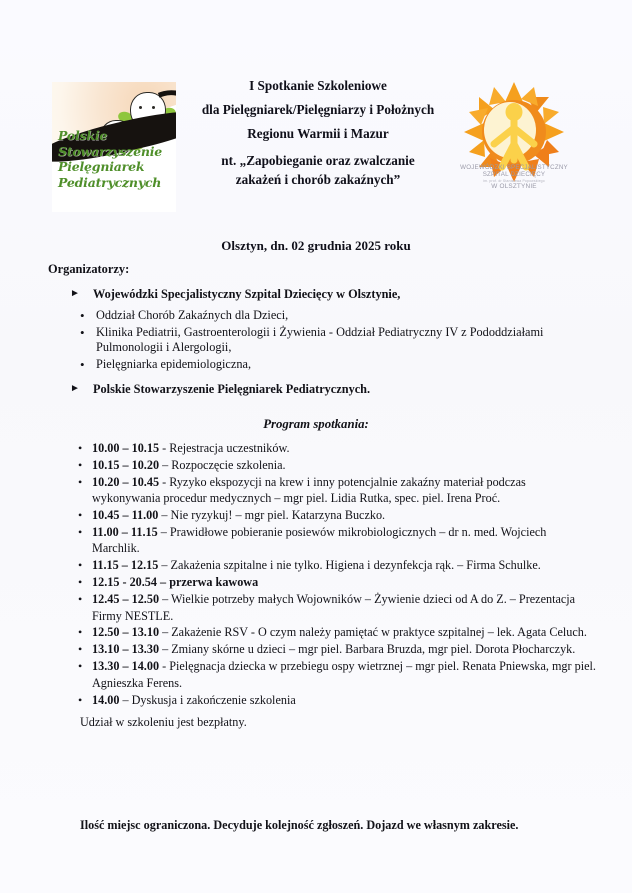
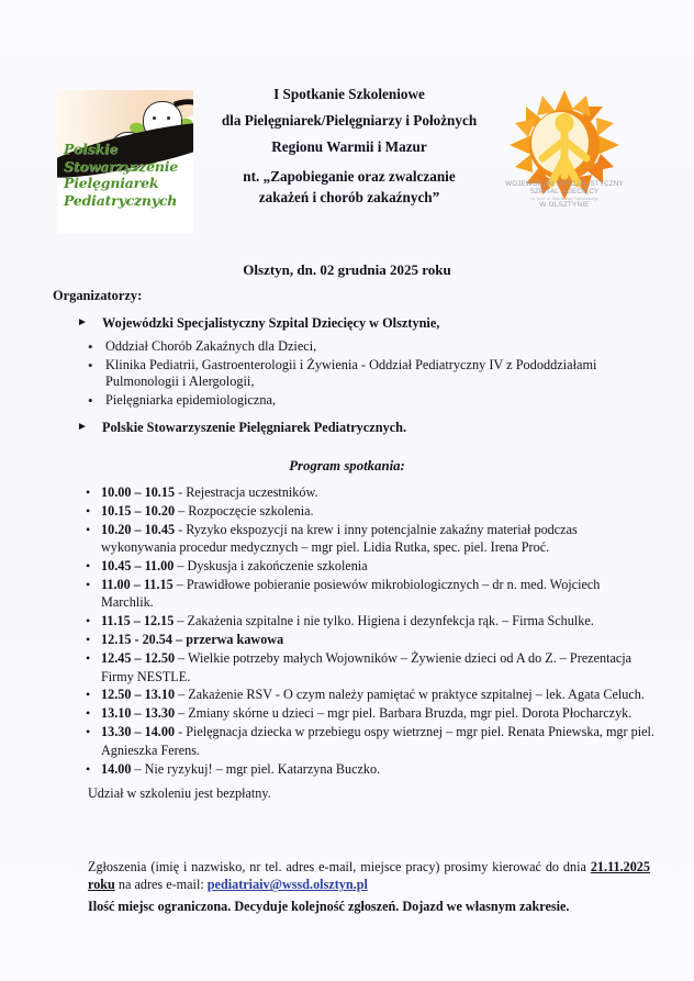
  Polskie
  Stowarzyszenie
  Pielęgniarek
  Pediatrycznych
  I Spotkanie Szkoleniowe
  dla Pielęgniarek/Pielęgniarzy i Położnych
  Regionu Warmii i Mazur
  nt. „Zapobieganie oraz zwalczanie
  zakażeń i chorób zakaźnych”
  Olsztyn, dn. 02 grudnia 2025 roku
  Organizatorzy:
  ►
  Wojewódzki Specjalistyczny Szpital Dziecięcy w Olsztynie,
  •
  Oddział Chorób Zakaźnych dla Dzieci,
  •
  Klinika Pediatrii, Gastroenterologii i Żywienia - Oddział Pediatryczny IV z Pododdziałami Pulmonologii i Alergologii,
  •
  Pielęgniarka epidemiologiczna,
  ►
  Polskie Stowarzyszenie Pielęgniarek Pediatrycznych.
  Program spotkania:
  •
  10.00 – 10.15 - Rejestracja uczestników.
  •
  10.15 – 10.20 – Rozpoczęcie szkolenia.
  •
  10.20 – 10.45 - Ryzyko ekspozycji na krew i inny potencjalnie zakaźny materiał podczas wykonywania procedur medycznych – mgr piel. Lidia Rutka, spec. piel. Irena Proć.
  •
- 10.45 – 11.00 – Nie ryzykuj! – mgr piel. Katarzyna Buczko.
+ 10.45 – 11.00 – Dyskusja i zakończenie szkolenia
  •
  11.00 – 11.15 – Prawidłowe pobieranie posiewów mikrobiologicznych – dr n. med. Wojciech Marchlik.
  •
  11.15 – 12.15 – Zakażenia szpitalne i nie tylko. Higiena i dezynfekcja rąk. – Firma Schulke.
  •
  12.15 - 20.54 – przerwa kawowa
  •
  12.45 – 12.50 – Wielkie potrzeby małych Wojowników – Żywienie dzieci od A do Z. – Prezentacja Firmy NESTLE.
  •
  12.50 – 13.10 – Zakażenie RSV - O czym należy pamiętać w praktyce szpitalnej – lek. Agata Celuch.
  •
  13.10 – 13.30 – Zmiany skórne u dzieci – mgr piel. Barbara Bruzda, mgr piel. Dorota Płocharczyk.
  •
  13.30 – 14.00 - Pielęgnacja dziecka w przebiegu ospy wietrznej – mgr piel. Renata Pniewska, mgr piel. Agnieszka Ferens.
  •
- 14.00 – Dyskusja i zakończenie szkolenia
+ 14.00 – Nie ryzykuj! – mgr piel. Katarzyna Buczko.
  Udział w szkoleniu jest bezpłatny.
+ Zgłoszenia (imię i nazwisko, nr tel. adres e-mail, miejsce pracy) prosimy kierować do dnia 21.11.2025 roku na adres e-mail: pediatriaiv@wssd.olsztyn.pl
  Ilość miejsc ograniczona. Decyduje kolejność zgłoszeń. Dojazd we własnym zakresie.
